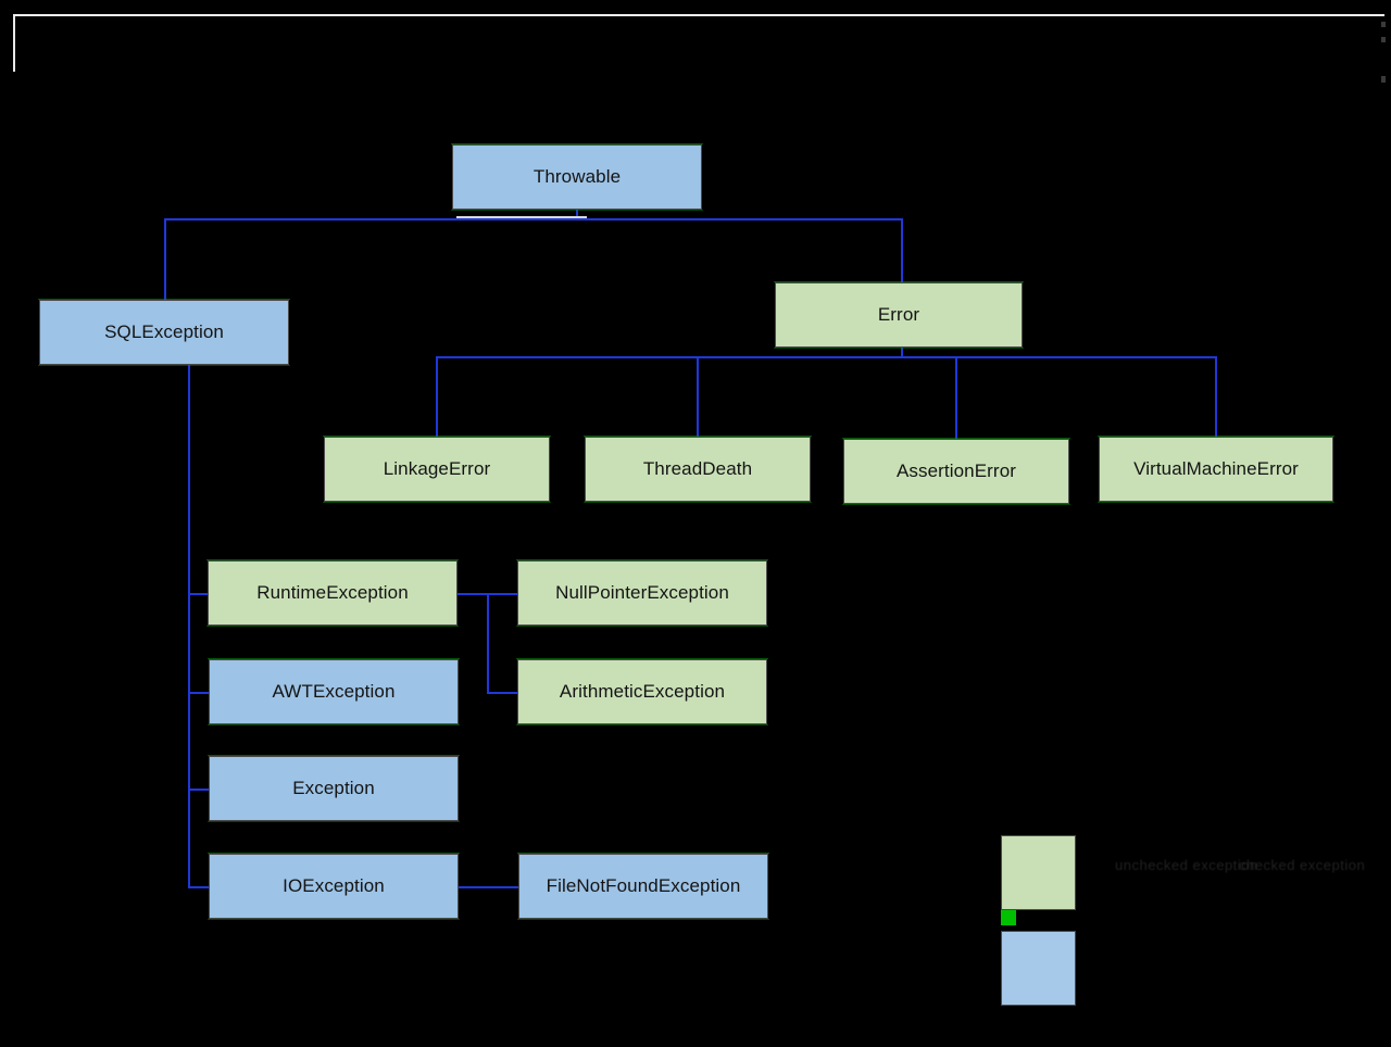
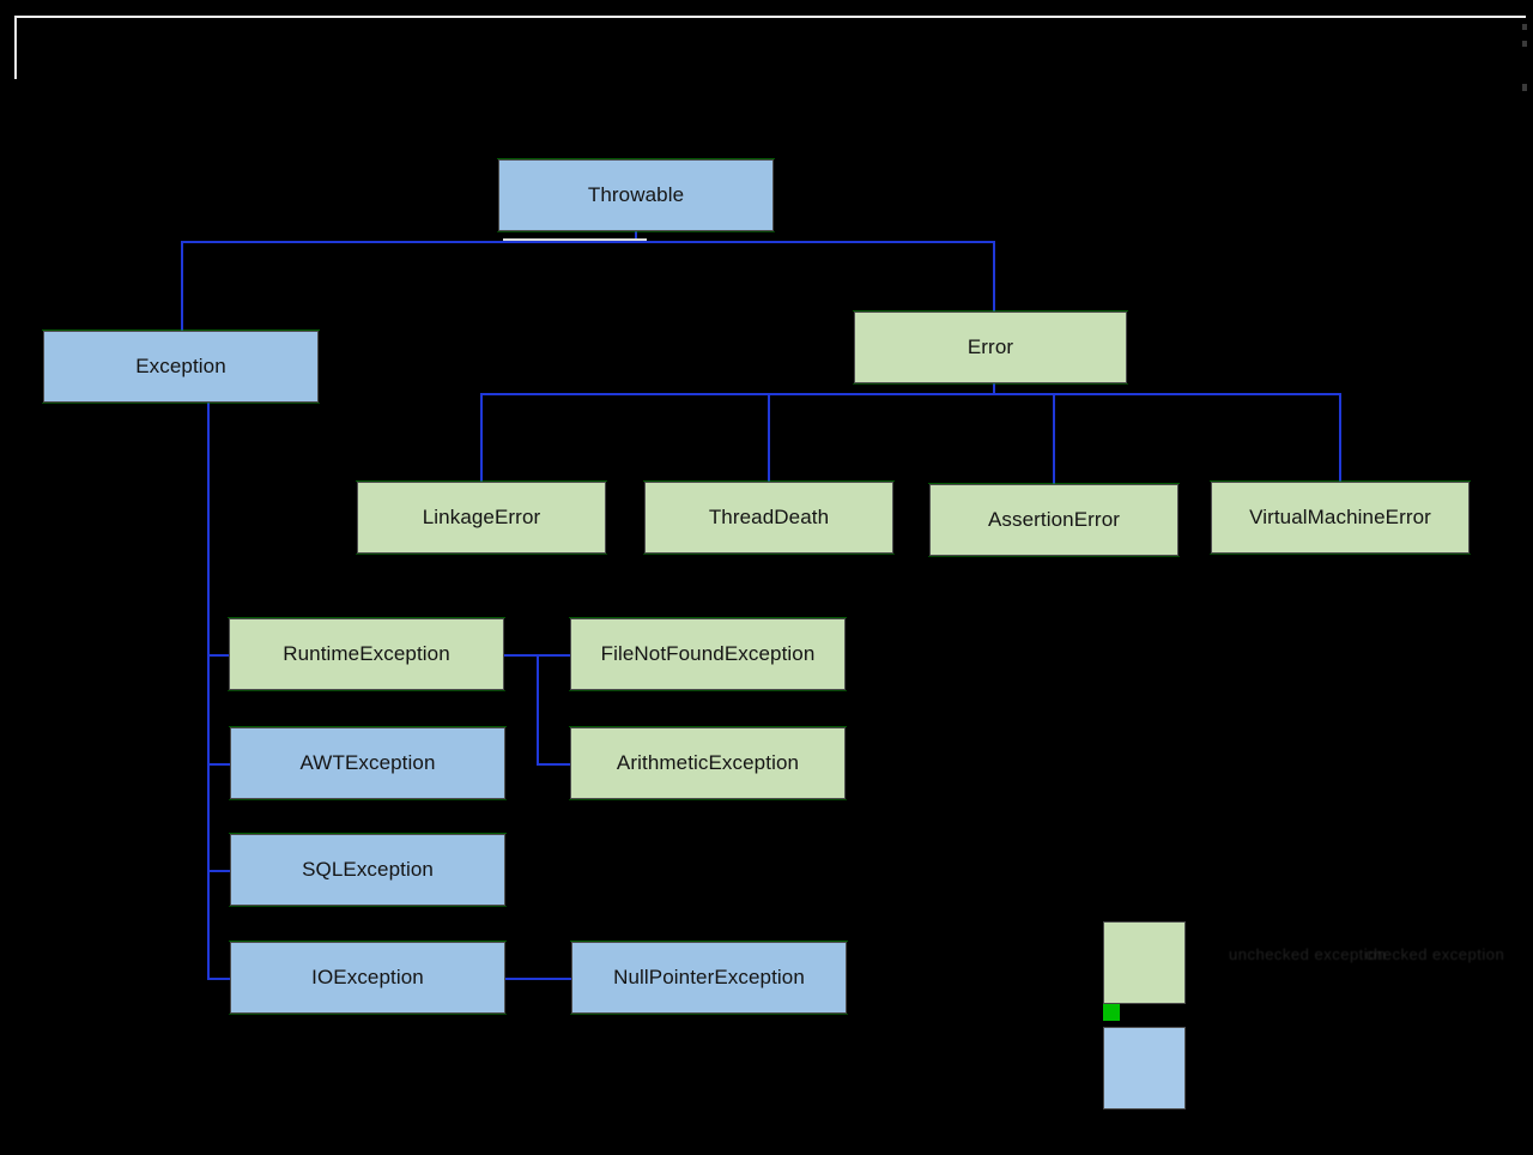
  Throwable
- SQLException
+ Exception
  Error
  LinkageError
  ThreadDeath
  AssertionError
  VirtualMachineError
  RuntimeException
- NullPointerException
+ FileNotFoundException
  AWTException
  ArithmeticException
- Exception
+ SQLException
  IOException
- FileNotFoundException
+ NullPointerException
  unchecked exception
  checked exception
